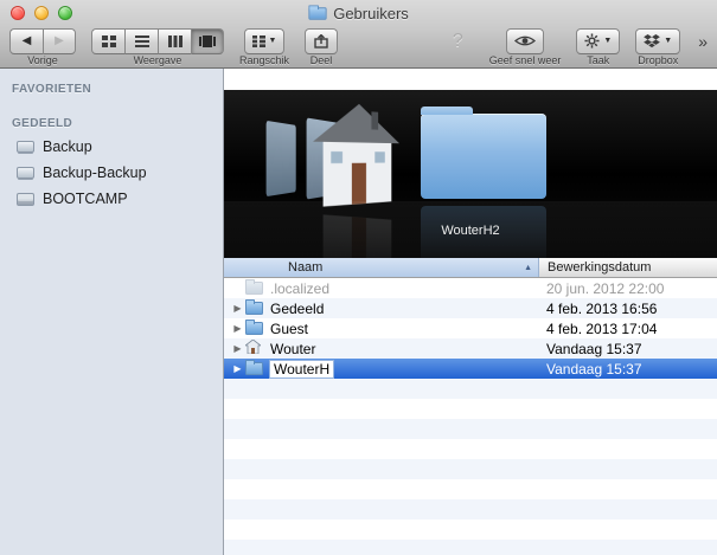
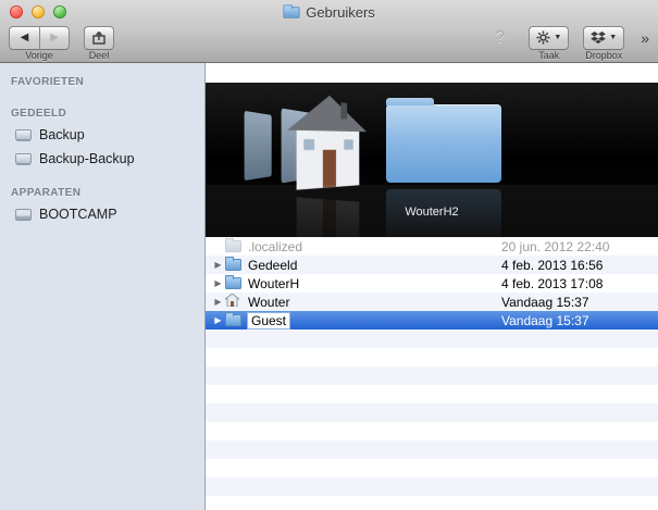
  Gebruikers
  ◀
  ▶
  Vorige
- Weergave
- Rangschik
  Deel
  ?
- Geef snel weer
  Taak
  Dropbox
  »
  FAVORIETEN
  GEDEELD
  Backup
  Backup-Backup
+ APPARATEN
  BOOTCAMP
- Naam
- Bewerkingsdatum
  .localized
- 20 jun. 2012 22:00
+ 20 jun. 2012 22:40
  ▶
  Gedeeld
  4 feb. 2013 16:56
  ▶
- Guest
+ WouterH
- 4 feb. 2013 17:04
+ 4 feb. 2013 17:08
  ▶
  Wouter
  Vandaag 15:37
  ▶
- WouterH
+ Guest
  Vandaag 15:37
